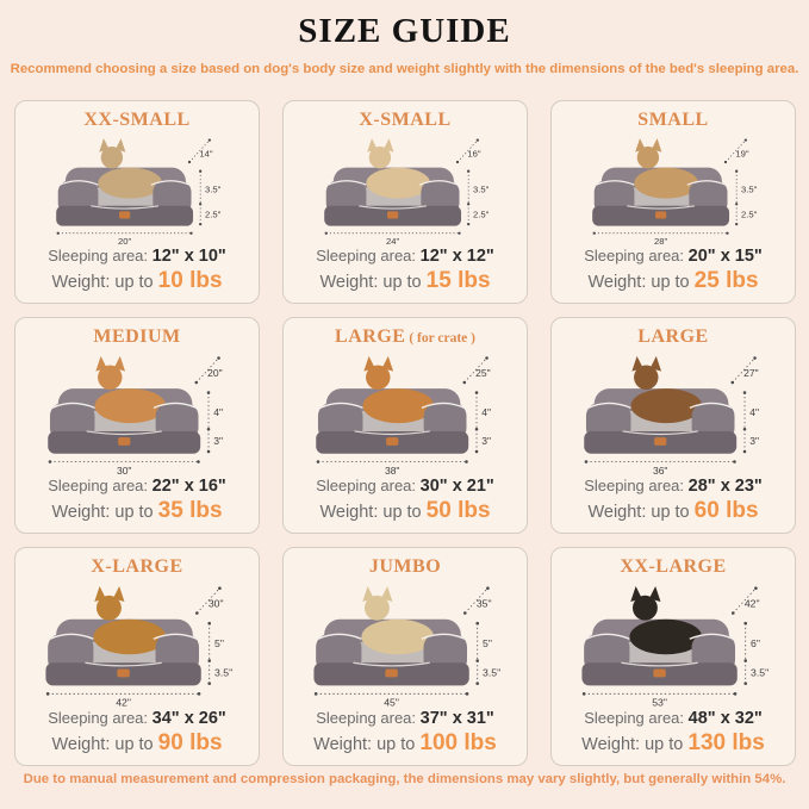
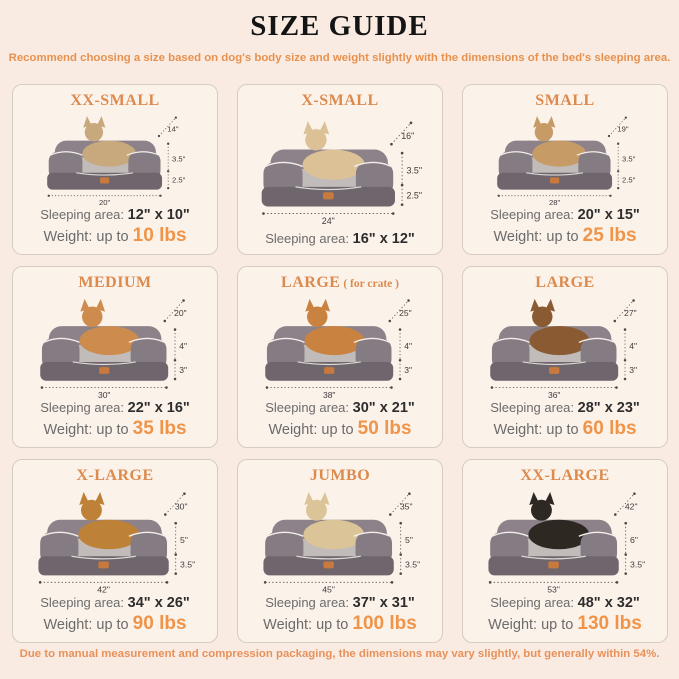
  SIZE GUIDE
  Recommend choosing a size based on dog's body size and weight slightly with the dimensions of the bed's sleeping area.
  XX-SMALL
  14"
  3.5"
  2.5"
  20"
  Sleeping area: 12" x 10"
  Weight: up to 10 lbs
  X-SMALL
  16"
  3.5"
  2.5"
  24"
- Sleeping area: 12" x 12"
+ Sleeping area: 16" x 12"
- Weight: up to 15 lbs
  SMALL
  19"
  3.5"
  2.5"
  28"
  Sleeping area: 20" x 15"
  Weight: up to 25 lbs
  MEDIUM
  20"
  4"
  3"
  30"
  Sleeping area: 22" x 16"
  Weight: up to 35 lbs
  LARGE ( for crate )
  25"
  4"
  3"
  38"
  Sleeping area: 30" x 21"
  Weight: up to 50 lbs
  LARGE
  27"
  4"
  3"
  36"
  Sleeping area: 28" x 23"
  Weight: up to 60 lbs
  X-LARGE
  30"
  5"
  3.5"
  42"
  Sleeping area: 34" x 26"
  Weight: up to 90 lbs
  JUMBO
  35"
  5"
  3.5"
  45"
  Sleeping area: 37" x 31"
  Weight: up to 100 lbs
  XX-LARGE
  42"
  6"
  3.5"
  53"
  Sleeping area: 48" x 32"
  Weight: up to 130 lbs
  Due to manual measurement and compression packaging, the dimensions may vary slightly, but generally within 54%.
